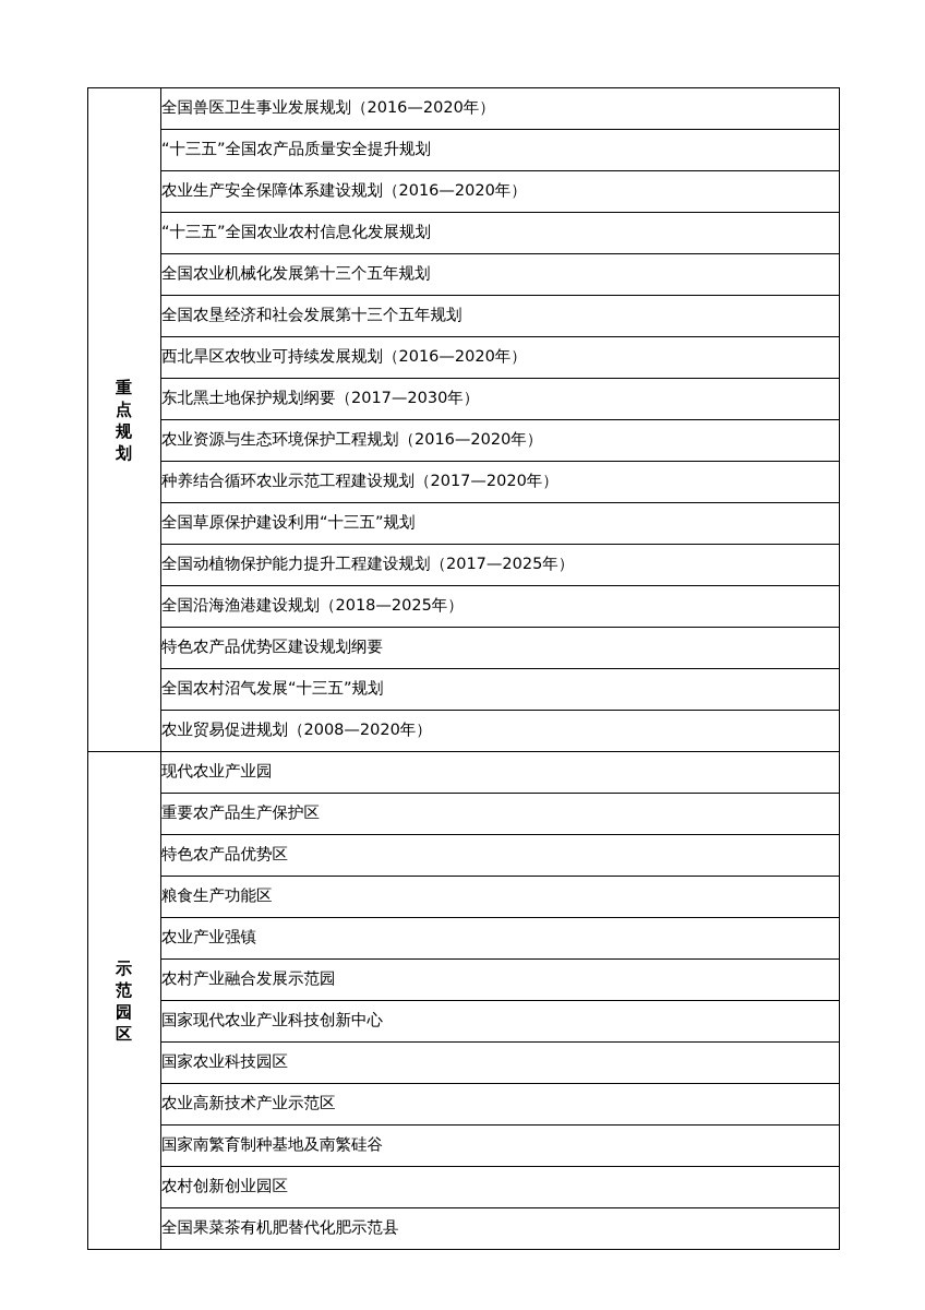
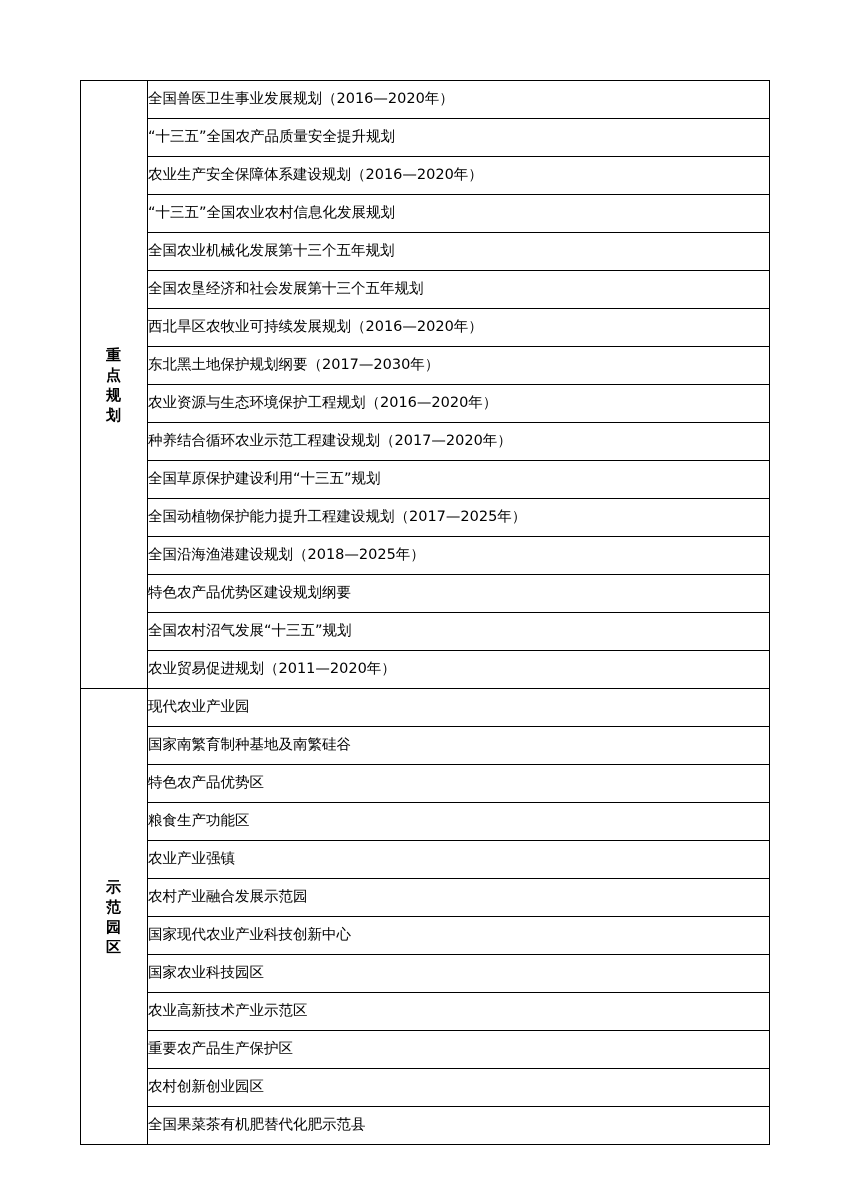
  重点规划	全国兽医卫生事业发展规划（2016—2020年）
  “十三五”全国农产品质量安全提升规划
  农业生产安全保障体系建设规划（2016—2020年）
  “十三五”全国农业农村信息化发展规划
  全国农业机械化发展第十三个五年规划
  全国农垦经济和社会发展第十三个五年规划
  西北旱区农牧业可持续发展规划（2016—2020年）
  东北黑土地保护规划纲要（2017—2030年）
  农业资源与生态环境保护工程规划（2016—2020年）
  种养结合循环农业示范工程建设规划（2017—2020年）
  全国草原保护建设利用“十三五”规划
  全国动植物保护能力提升工程建设规划（2017—2025年）
  全国沿海渔港建设规划（2018—2025年）
  特色农产品优势区建设规划纲要
  全国农村沼气发展“十三五”规划
- 农业贸易促进规划（2008—2020年）
+ 农业贸易促进规划（2011—2020年）
  示范园区	现代农业产业园
- 重要农产品生产保护区
+ 国家南繁育制种基地及南繁硅谷
  特色农产品优势区
  粮食生产功能区
  农业产业强镇
  农村产业融合发展示范园
  国家现代农业产业科技创新中心
  国家农业科技园区
  农业高新技术产业示范区
- 国家南繁育制种基地及南繁硅谷
+ 重要农产品生产保护区
  农村创新创业园区
  全国果菜茶有机肥替代化肥示范县
